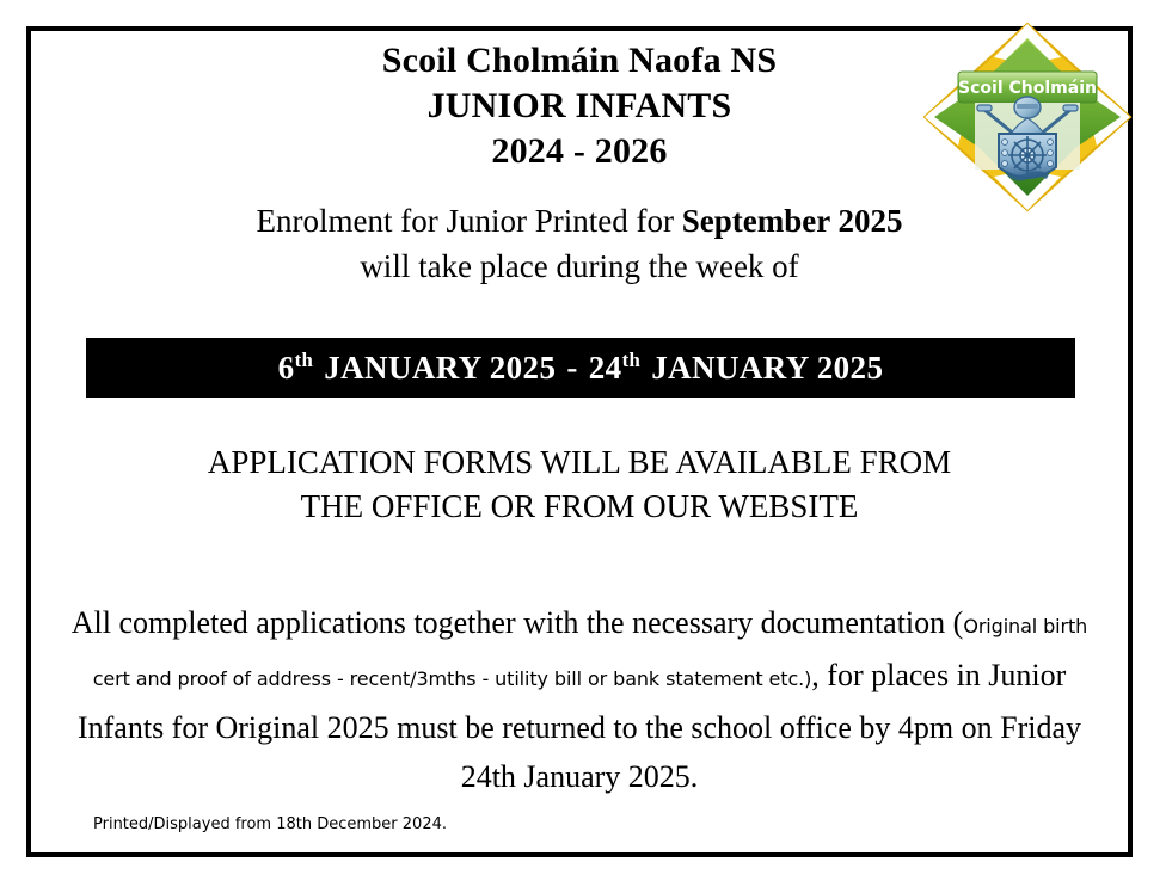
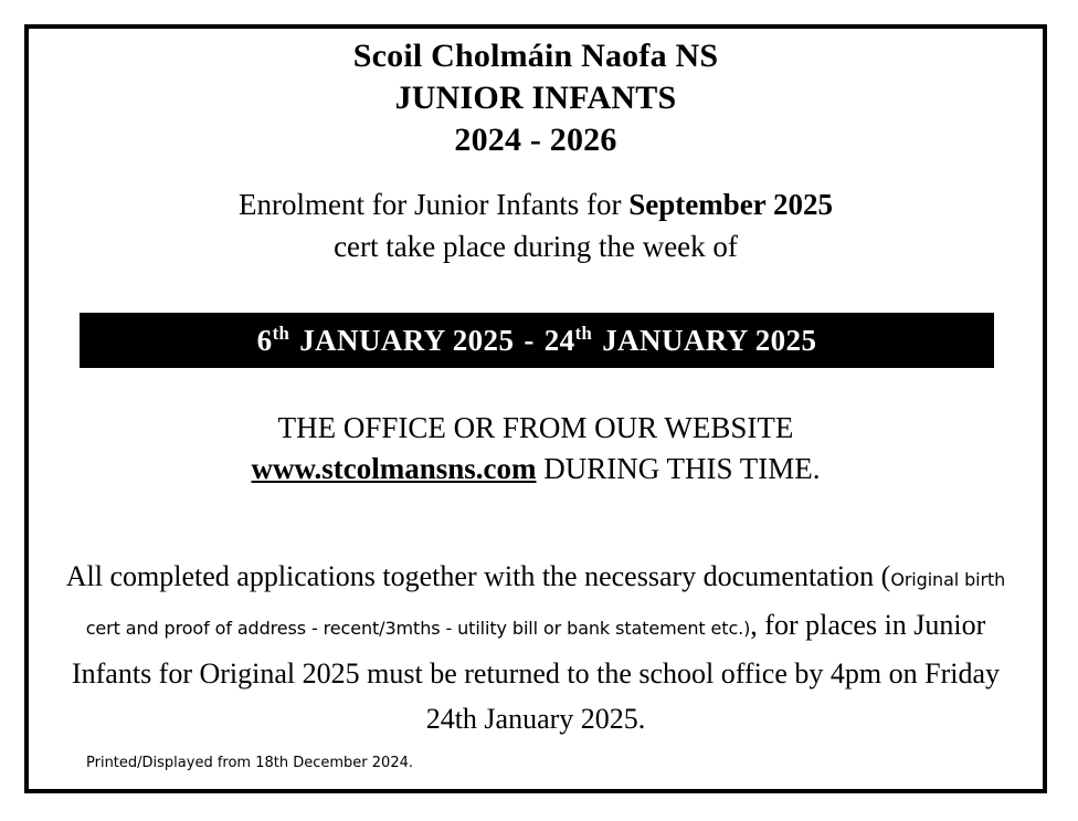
  Scoil Cholmáin Naofa NS
  JUNIOR INFANTS
  2024 - 2026
- Scoil Cholmáin
- Enrolment for Junior Printed for September 2025
+ Enrolment for Junior Infants for September 2025
- will take place during the week of
+ cert take place during the week of
  6th JANUARY 2025 - 24th JANUARY 2025
- APPLICATION FORMS WILL BE AVAILABLE FROM
  THE OFFICE OR FROM OUR WEBSITE
+ www.stcolmansns.com DURING THIS TIME.
  All completed applications together with the necessary documentation (Original birth cert and proof of address - recent/3mths - utility bill or bank statement etc.), for places in Junior Infants for Original 2025 must be returned to the school office by 4pm on Friday 24th January 2025.
  Printed/Displayed from 18th December 2024.
